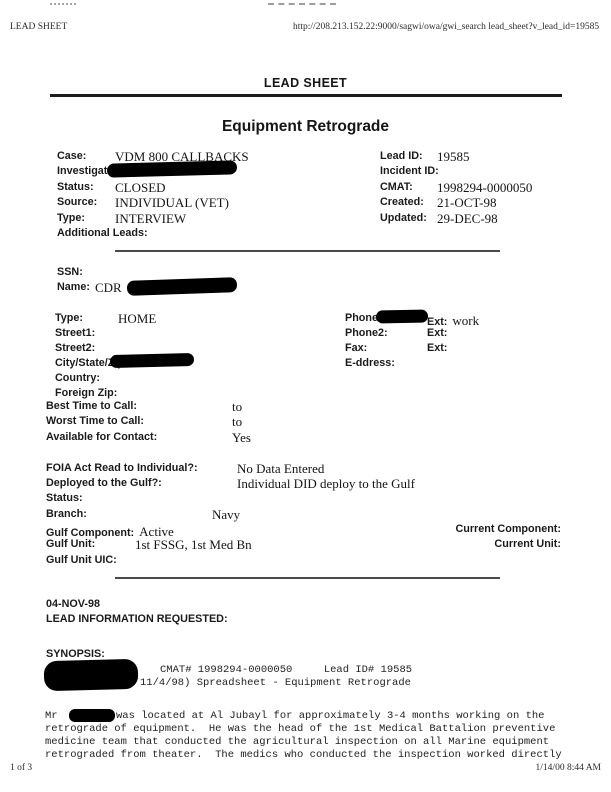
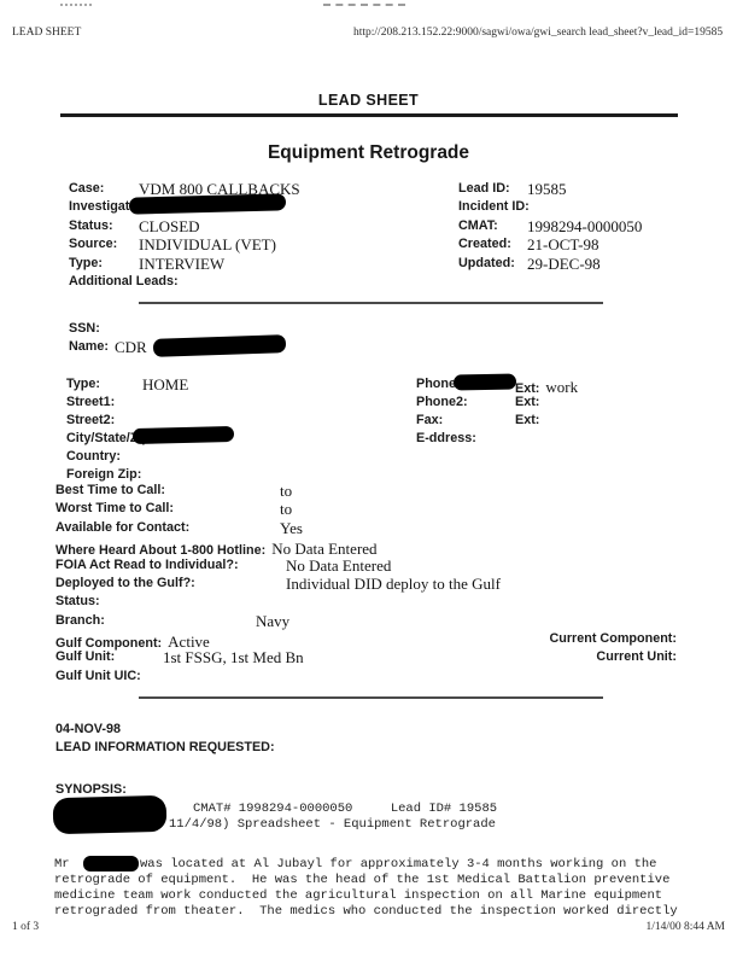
  LEAD SHEET
  http://208.213.152.22:9000/sagwi/owa/gwi_search lead_sheet?v_lead_id=19585
  LEAD SHEET
  Equipment Retrograde
  Case:
  VDM 800 CALLBACKS
  Investigat
  Status:
  CLOSED
  Source:
  INDIVIDUAL (VET)
  Type:
  INTERVIEW
  Additional Leads:
  Lead ID:
  19585
  Incident ID:
  CMAT:
  1998294-0000050
  Created:
  21-OCT-98
  Updated:
  29-DEC-98
  SSN:
  Name:
  CDR
  Type:
  HOME
  Street1:
  Street2:
  City/State/
  Country:
  Foreign Zip:
  Phone
  Ext: work
  Phone2:
  Ext:
  Fax:
  Ext:
  E-ddress:
  Best Time to Call:
  to
  Worst Time to Call:
  to
  Available for Contact:
  Yes
+ Where Heard About 1-800 Hotline: No Data Entered
  FOIA Act Read to Individual?:
  No Data Entered
  Deployed to the Gulf?:
  Individual DID deploy to the Gulf
  Status:
  Branch:
  Navy
  Gulf Component: Active
  Current Component:
  Gulf Unit:
  1st FSSG, 1st Med Bn
  Current Unit:
  Gulf Unit UIC:
  04-NOV-98
  LEAD INFORMATION REQUESTED:
  SYNOPSIS:
  CMAT# 1998294-0000050 Lead ID# 19585
  11/4/98) Spreadsheet - Equipment Retrograde
  Mr
  was located at Al Jubayl for approximately 3-4 months working on the
  retrograde of equipment. He was the head of the 1st Medical Battalion preventive
- medicine team that conducted the agricultural inspection on all Marine equipment
+ medicine team work conducted the agricultural inspection on all Marine equipment
  retrograded from theater. The medics who conducted the inspection worked directly
  1 of 3
  1/14/00 8:44 AM
